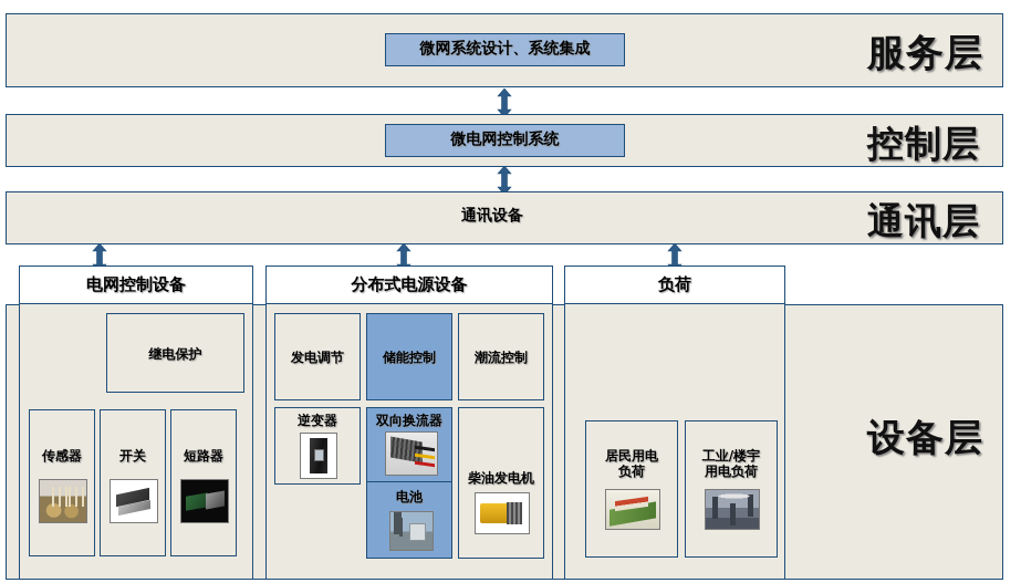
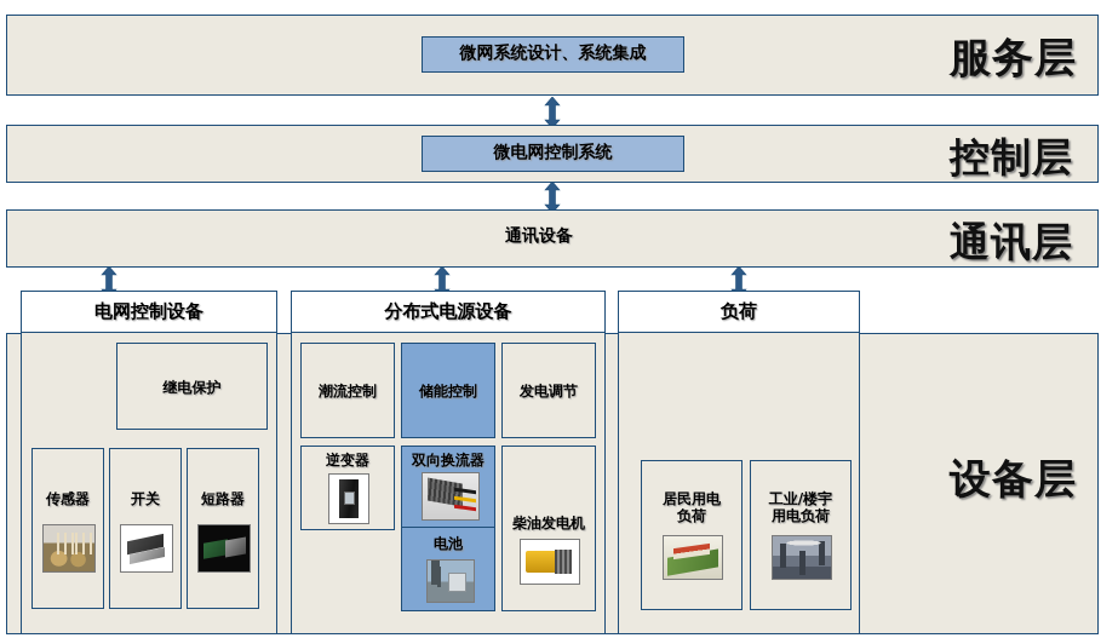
  微网系统设计、系统集成
  服务层
  微电网控制系统
  控制层
  通讯设备
  通讯层
  设备层
  电网控制设备
  继电保护
  传感器
  开关
  短路器
  分布式电源设备
- 发电调节
+ 潮流控制
  储能控制
- 潮流控制
+ 发电调节
  逆变器
  双向换流器
  柴油发电机
  电池
  负荷
  居民用电
  负荷
  工业/楼宇
  用电负荷
